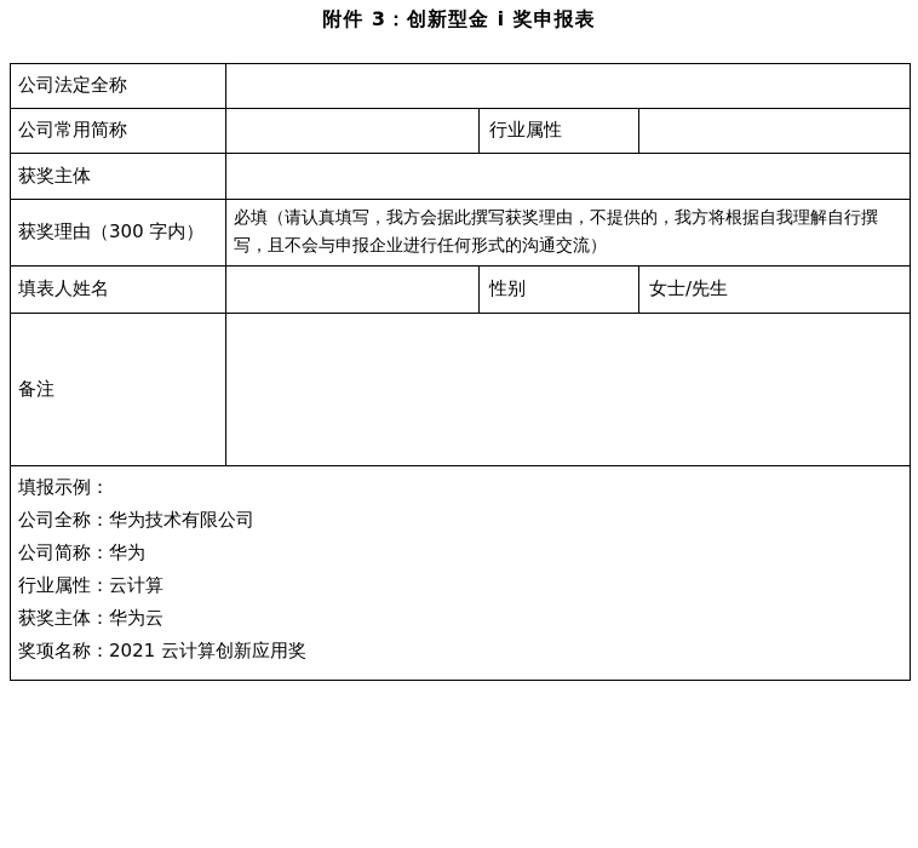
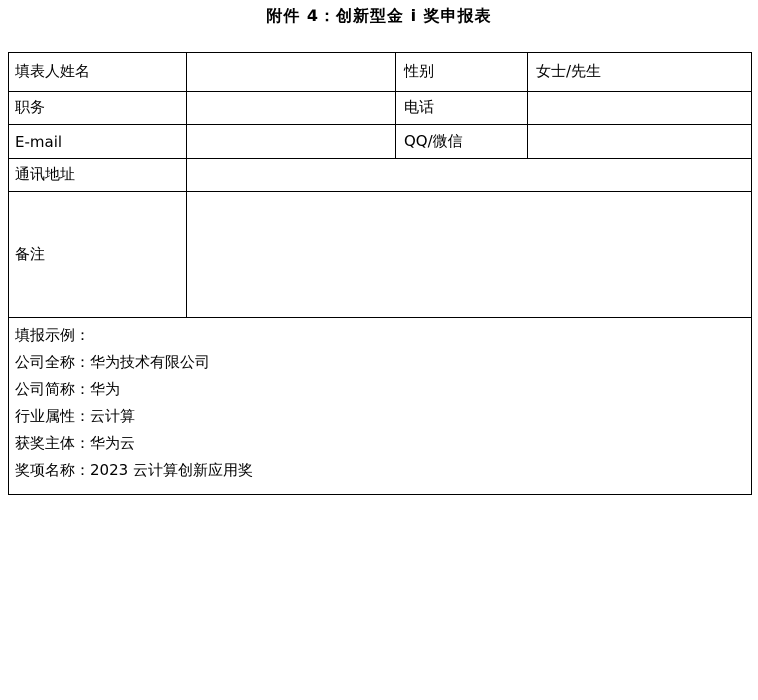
- 附件 3：创新型金 i 奖申报表
+ 附件 4：创新型金 i 奖申报表
- 公司法定全称
- 公司常用简称		行业属性
- 获奖主体
- 获奖理由（300 字内）	必填（请认真填写，我方会据此撰写获奖理由，不提供的，我方将根据自我理解自行撰写，且不会与申报企业进行任何形式的沟通交流）
  填表人姓名		性别	女士/先生
+ 职务		电话
+ E-mail		QQ/微信
+ 通讯地址
  备注
- 填报示例： 公司全称：华为技术有限公司 公司简称：华为 行业属性：云计算 获奖主体：华为云 奖项名称：2021 云计算创新应用奖
+ 填报示例： 公司全称：华为技术有限公司 公司简称：华为 行业属性：云计算 获奖主体：华为云 奖项名称：2023 云计算创新应用奖
